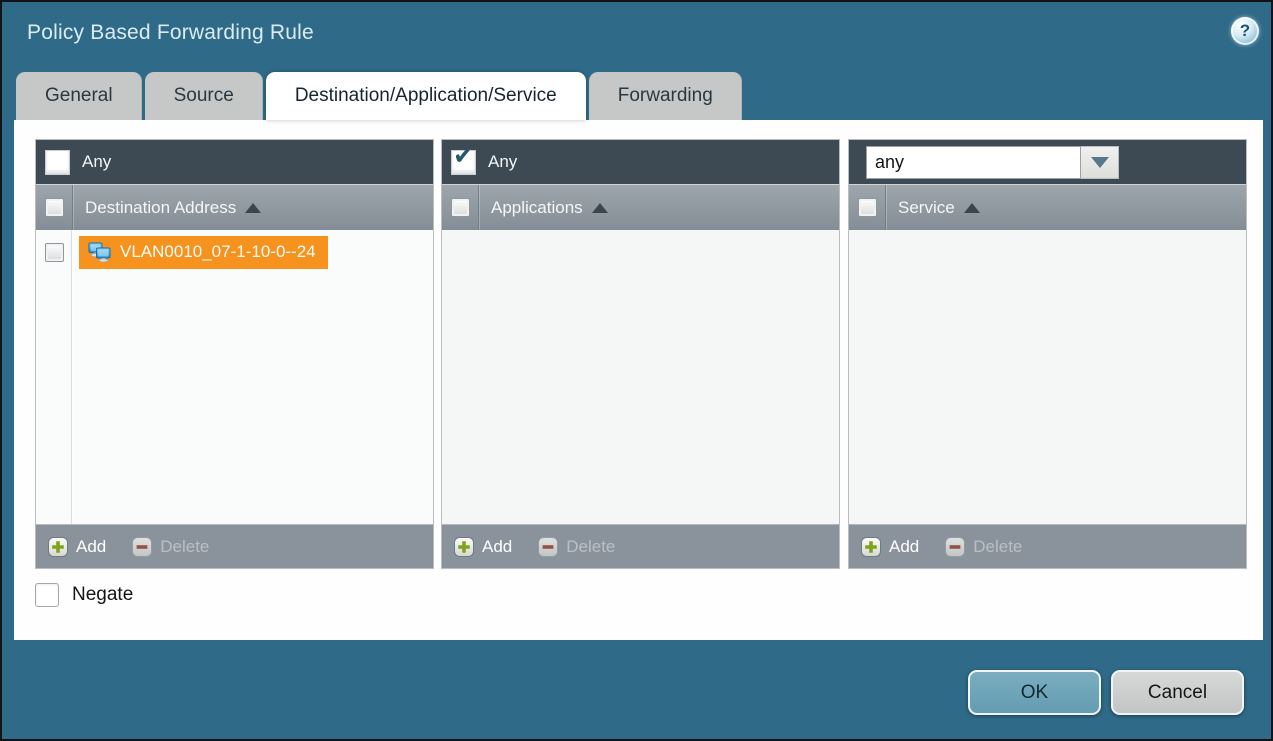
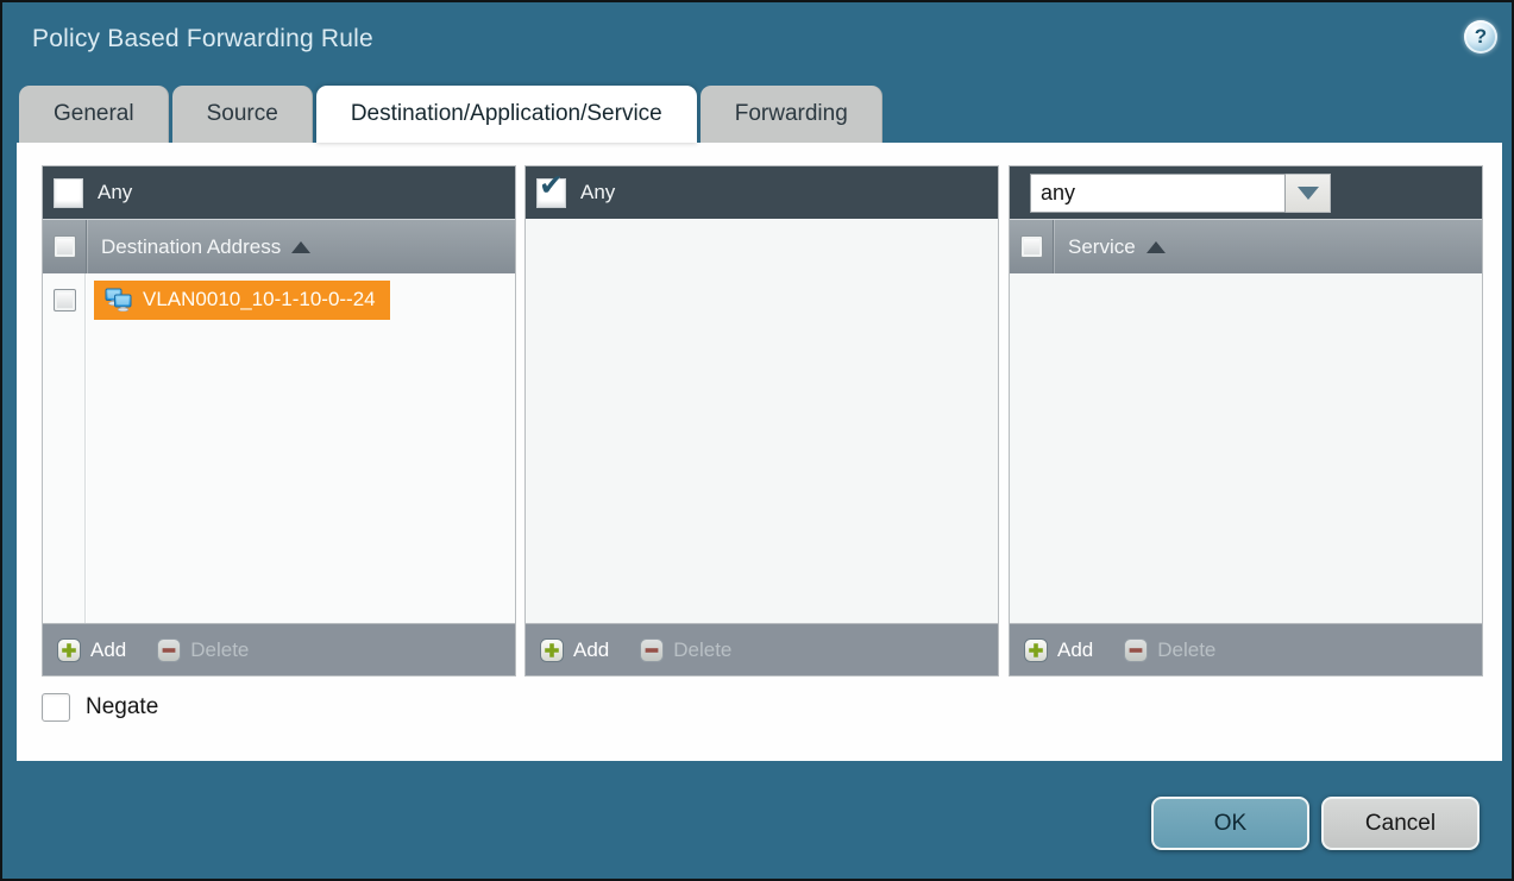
  Policy Based Forwarding Rule
  ?
  General
  Source
  Destination/Application/Service
  Forwarding
  Any
  Destination Address
- VLAN0010_07-1-10-0--24
+ VLAN0010_10-1-10-0--24
  Add
  Delete
  ✔
  Any
- Applications
  Add
  Delete
  any
  Service
  Add
  Delete
  Negate
  OK
  Cancel
